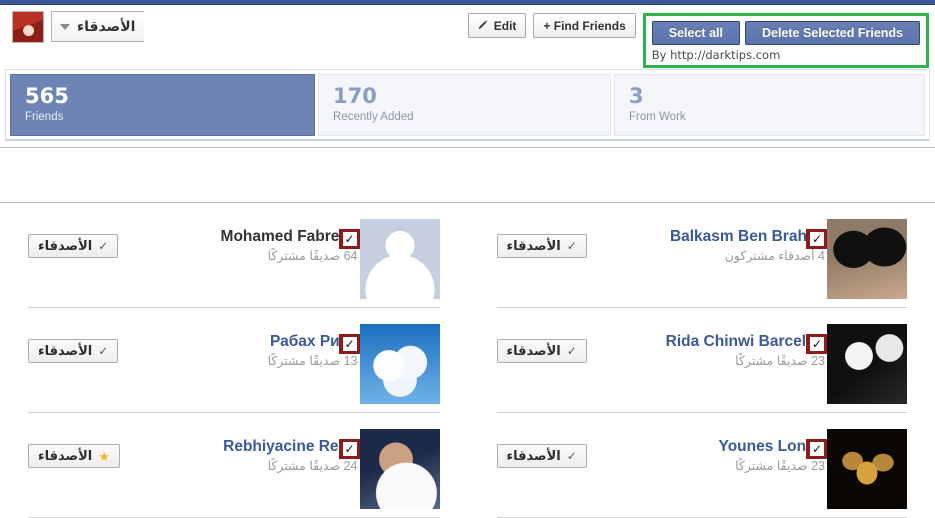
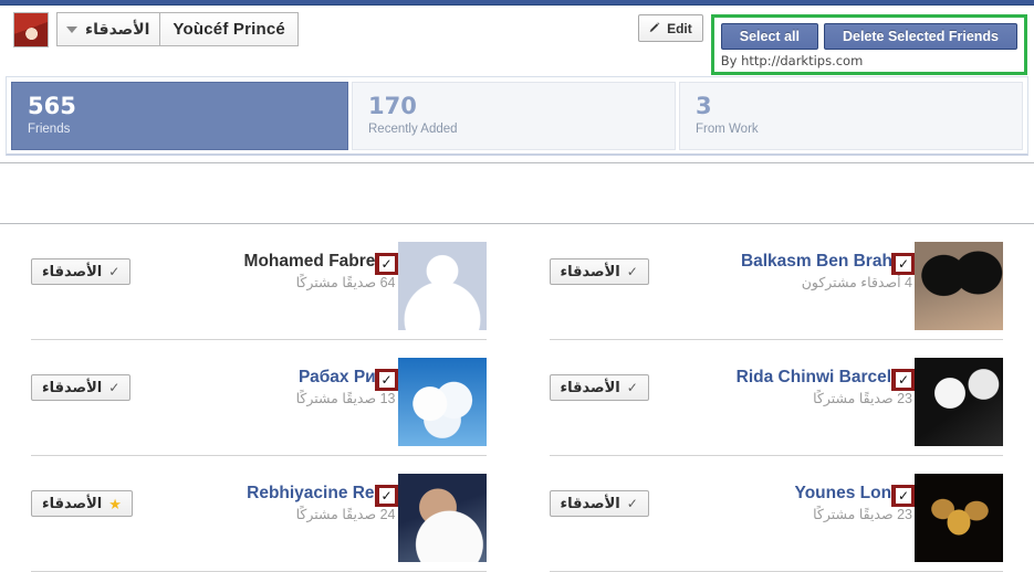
  الأصدقاء
+ Yoùcéf Princé
  Edit
- + Find Friends
  Select all
  Delete Selected Friends
  By http://darktips.com
  565
  Friends
  170
  Recently Added
  3
  From Work
  ✓
  الأصدقاء
  Mohamed Fabre
  64 صديقًا مشتركًا
  ✓
  ✓
  الأصدقاء
  Рабах Ри
  13 صديقًا مشتركًا
  ✓
  ★
  الأصدقاء
  Rebhiyacine Re
  24 صديقًا مشتركًا
  ✓
  ✓
  الأصدقاء
  Balkasm Ben Brah
  4 أصدقاء مشتركون
  ✓
  ✓
  الأصدقاء
  Rida Chinwi Barcel
  23 صديقًا مشتركًا
  ✓
  ✓
  الأصدقاء
  Younes Lon
  23 صديقًا مشتركًا
  ✓
